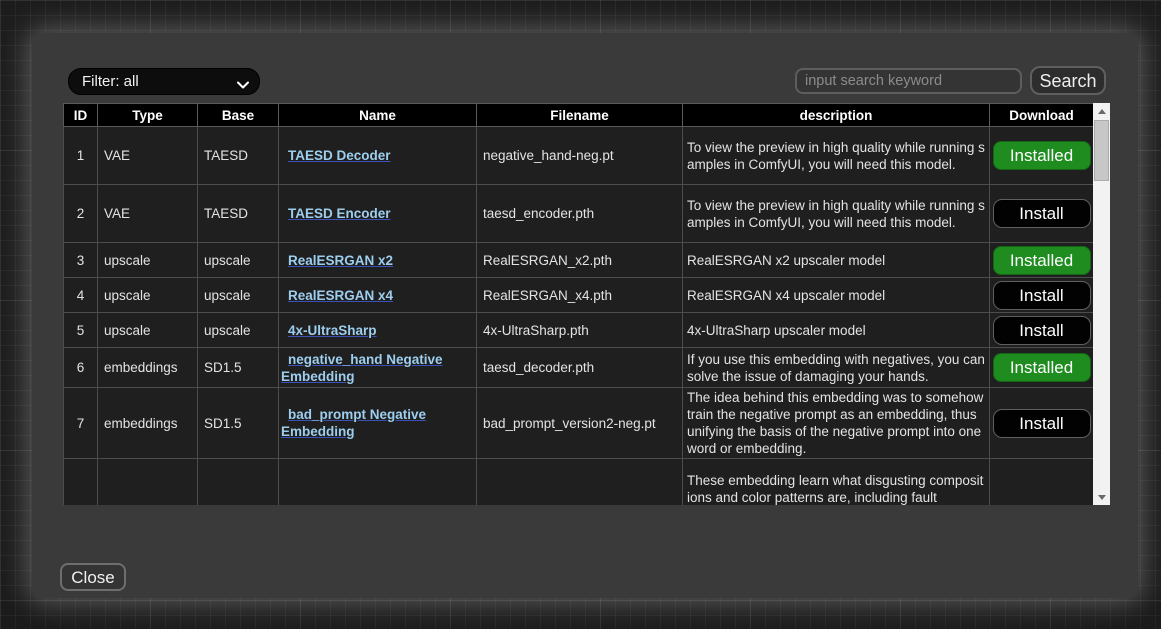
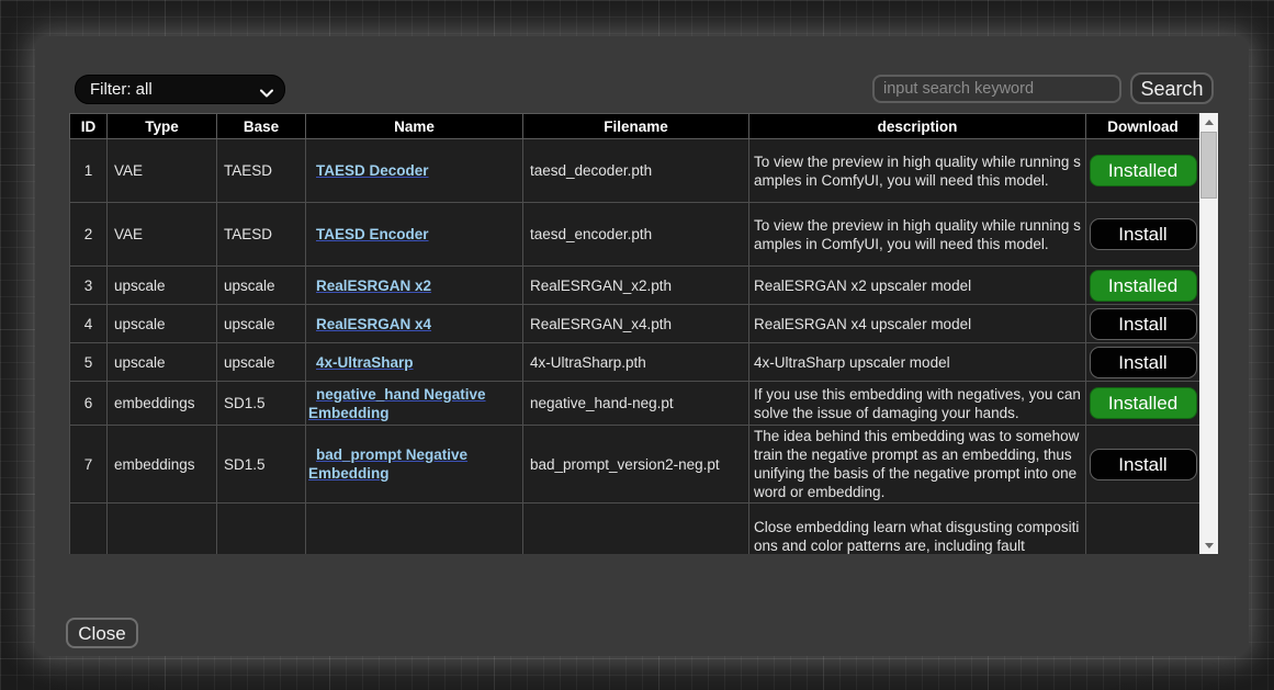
  Filter: all
  input search keyword
  Search
  ID	Type	Base	Name	Filename	description	Download
- 1	VAE	TAESD	TAESD Decoder	negative_hand-neg.pt	To view the preview in high quality while running samples in ComfyUI, you will need this model.	Installed
+ 1	VAE	TAESD	TAESD Decoder	taesd_decoder.pth	To view the preview in high quality while running samples in ComfyUI, you will need this model.	Installed
  2	VAE	TAESD	TAESD Encoder	taesd_encoder.pth	To view the preview in high quality while running samples in ComfyUI, you will need this model.	Install
  3	upscale	upscale	RealESRGAN x2	RealESRGAN_x2.pth	RealESRGAN x2 upscaler model	Installed
  4	upscale	upscale	RealESRGAN x4	RealESRGAN_x4.pth	RealESRGAN x4 upscaler model	Install
  5	upscale	upscale	4x-UltraSharp	4x-UltraSharp.pth	4x-UltraSharp upscaler model	Install
- 6	embeddings	SD1.5	negative_hand Negative Embedding	taesd_decoder.pth	If you use this embedding with negatives, you can solve the issue of damaging your hands.	Installed
+ 6	embeddings	SD1.5	negative_hand Negative Embedding	negative_hand-neg.pt	If you use this embedding with negatives, you can solve the issue of damaging your hands.	Installed
  7	embeddings	SD1.5	bad_prompt Negative Embedding	bad_prompt_version2-neg.pt	The idea behind this embedding was to somehow train the negative prompt as an embedding, thus unifying the basis of the negative prompt into one word or embedding.	Install
- 					These embedding learn what disgusting compositions and color patterns are, including fault
+ 					Close embedding learn what disgusting compositions and color patterns are, including fault
  Close
